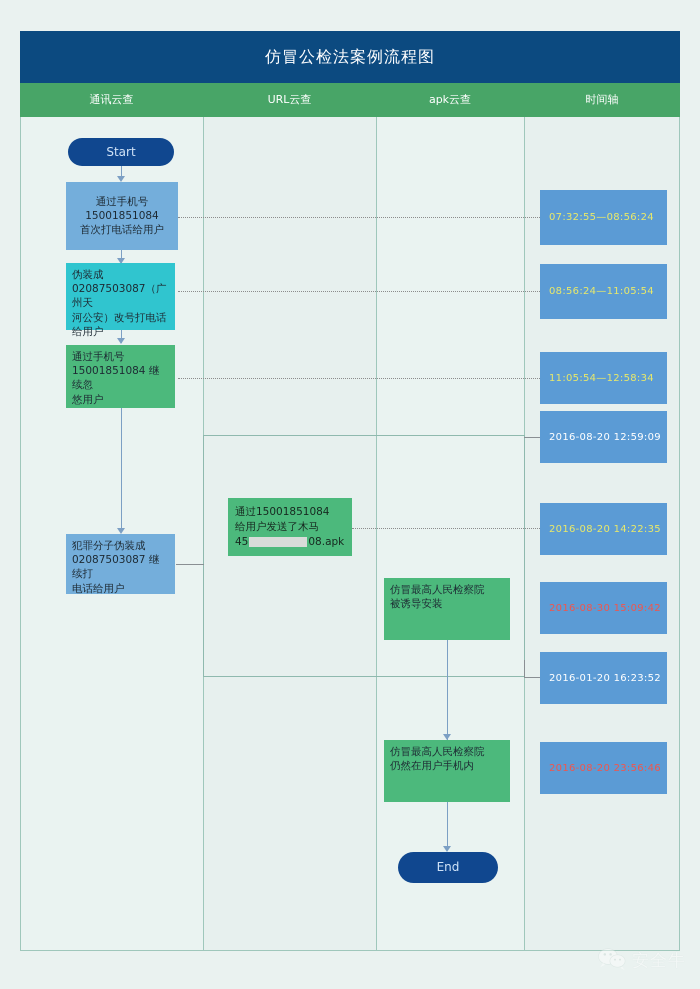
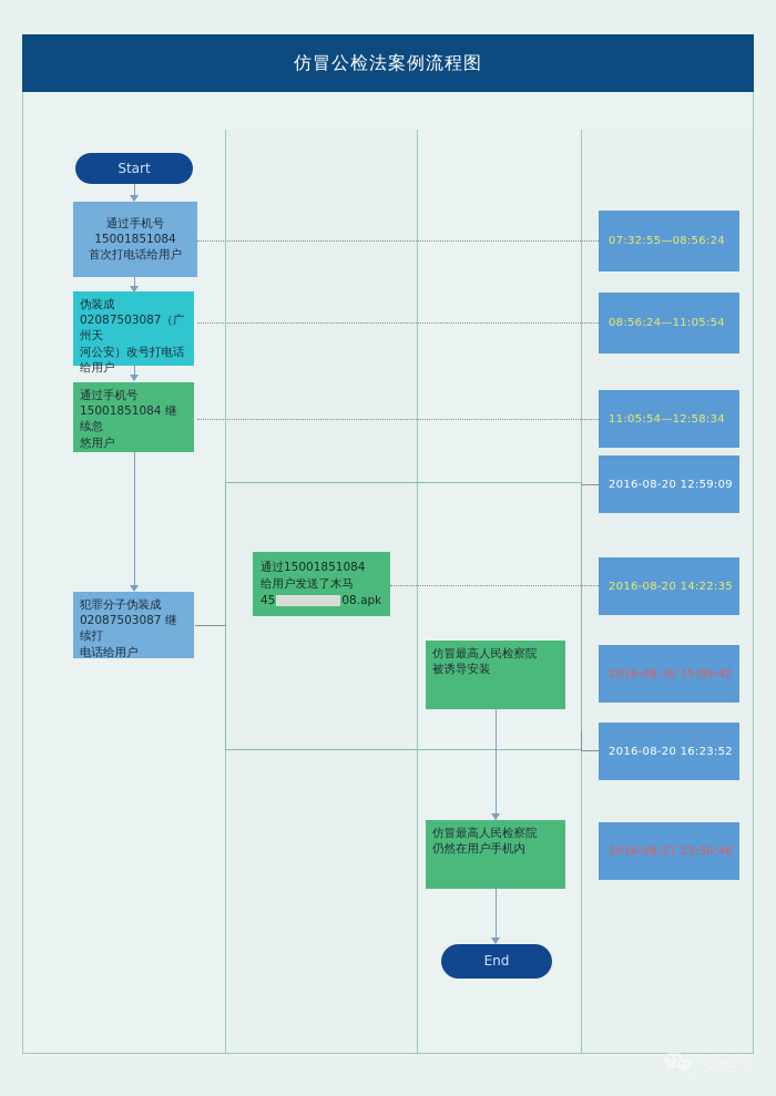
  仿冒公检法案例流程图
- 通讯云查
- URL云查
- apk云查
- 时间轴
  Start
  通过手机号
  15001851084
  首次打电话给用户
  伪装成
  02087503087（广州天
  河公安）改号打电话
  给用户
  通过手机号
  15001851084 继续忽
  悠用户
  犯罪分子伪装成
  02087503087 继续打
  电话给用户
  通过15001851084
  给用户发送了木马
  45 08.apk
  仿冒最高人民检察院
  被诱导安装
  仿冒最高人民检察院
  仍然在用户手机内
  End
  07:32:55—08:56:24
  08:56:24—11:05:54
  11:05:54—12:58:34
  2016-08-20 12:59:09
  2016-08-20 14:22:35
  2016-08-30 15:09:42
- 2016-01-20 16:23:52
+ 2016-08-20 16:23:52
- 2016-08-20 23:56:46
+ 2016-08-21 23:56:46
  安全牛
